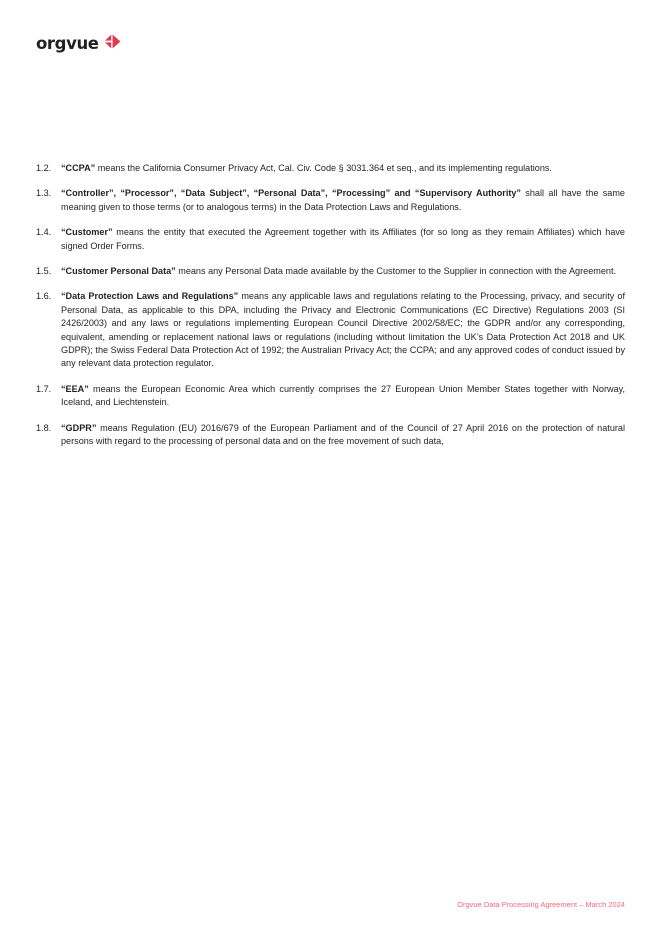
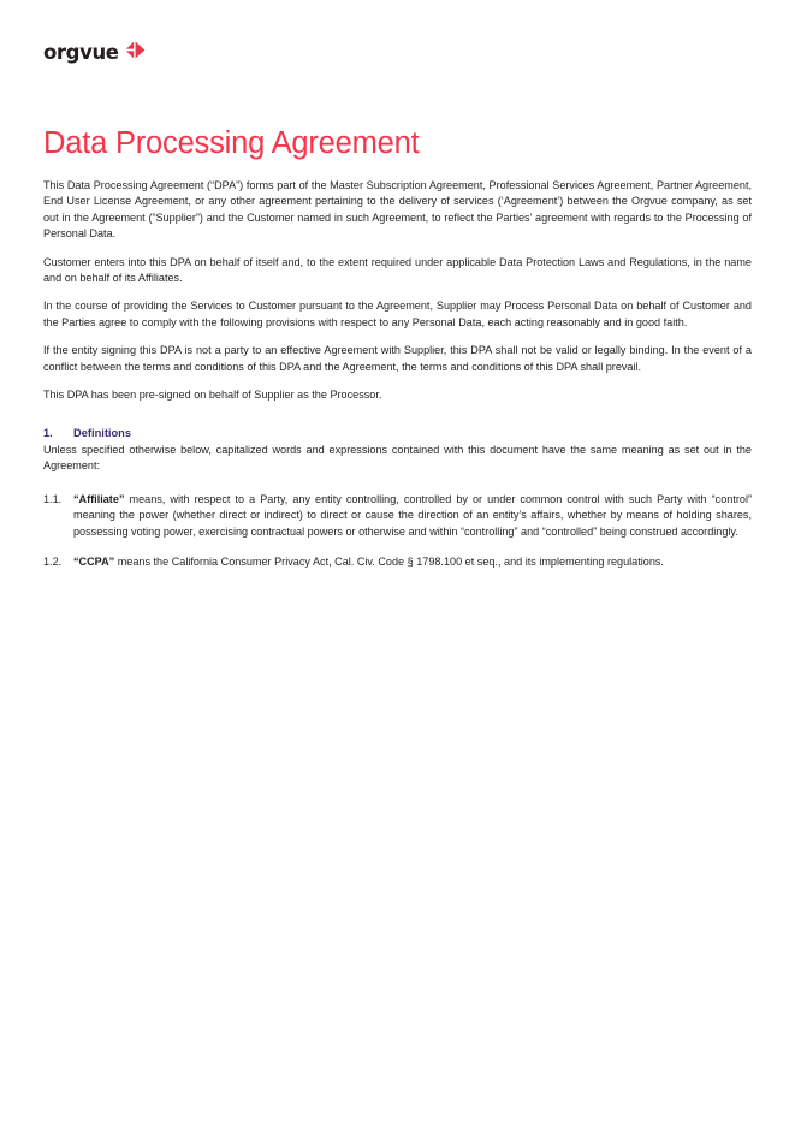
  orgvue
+ Data Processing Agreement
+ This Data Processing Agreement (“DPA”) forms part of the Master Subscription Agreement, Professional Services Agreement, Partner Agreement, End User License Agreement, or any other agreement pertaining to the delivery of services (‘Agreement’) between the Orgvue company, as set out in the Agreement (“Supplier”) and the Customer named in such Agreement, to reflect the Parties’ agreement with regards to the Processing of Personal Data.
+ Customer enters into this DPA on behalf of itself and, to the extent required under applicable Data Protection Laws and Regulations, in the name and on behalf of its Affiliates.
+ In the course of providing the Services to Customer pursuant to the Agreement, Supplier may Process Personal Data on behalf of Customer and the Parties agree to comply with the following provisions with respect to any Personal Data, each acting reasonably and in good faith.
+ If the entity signing this DPA is not a party to an effective Agreement with Supplier, this DPA shall not be valid or legally binding. In the event of a conflict between the terms and conditions of this DPA and the Agreement, the terms and conditions of this DPA shall prevail.
+ This DPA has been pre-signed on behalf of Supplier as the Processor.
+ 1.
+ Definitions
+ Unless specified otherwise below, capitalized words and expressions contained with this document have the same meaning as set out in the Agreement:
+ 1.1.
+ “Affiliate” means, with respect to a Party, any entity controlling, controlled by or under common control with such Party with “control” meaning the power (whether direct or indirect) to direct or cause the direction of an entity’s affairs, whether by means of holding shares, possessing voting power, exercising contractual powers or otherwise and within “controlling” and “controlled” being construed accordingly.
  1.2.
- “CCPA” means the California Consumer Privacy Act, Cal. Civ. Code § 3031.364 et seq., and its implementing regulations.
+ “CCPA” means the California Consumer Privacy Act, Cal. Civ. Code § 1798.100 et seq., and its implementing regulations.
- 1.3.
- “Controller”, “Processor”, “Data Subject”, “Personal Data”, “Processing” and “Supervisory Authority” shall all have the same meaning given to those terms (or to analogous terms) in the Data Protection Laws and Regulations.
- 1.4.
- “Customer” means the entity that executed the Agreement together with its Affiliates (for so long as they remain Affiliates) which have signed Order Forms.
- 1.5.
- “Customer Personal Data” means any Personal Data made available by the Customer to the Supplier in connection with the Agreement.
- 1.6.
- “Data Protection Laws and Regulations” means any applicable laws and regulations relating to the Processing, privacy, and security of Personal Data, as applicable to this DPA, including the Privacy and Electronic Communications (EC Directive) Regulations 2003 (SI 2426/2003) and any laws or regulations implementing European Council Directive 2002/58/EC; the GDPR and/or any corresponding, equivalent, amending or replacement national laws or regulations (including without limitation the UK’s Data Protection Act 2018 and UK GDPR); the Swiss Federal Data Protection Act of 1992; the Australian Privacy Act; the CCPA; and any approved codes of conduct issued by any relevant data protection regulator.
- 1.7.
- “EEA” means the European Economic Area which currently comprises the 27 European Union Member States together with Norway, Iceland, and Liechtenstein.
- 1.8.
- “GDPR” means Regulation (EU) 2016/679 of the European Parliament and of the Council of 27 April 2016 on the protection of natural persons with regard to the processing of personal data and on the free movement of such data,
- Orgvue Data Processing Agreement – March 2024
